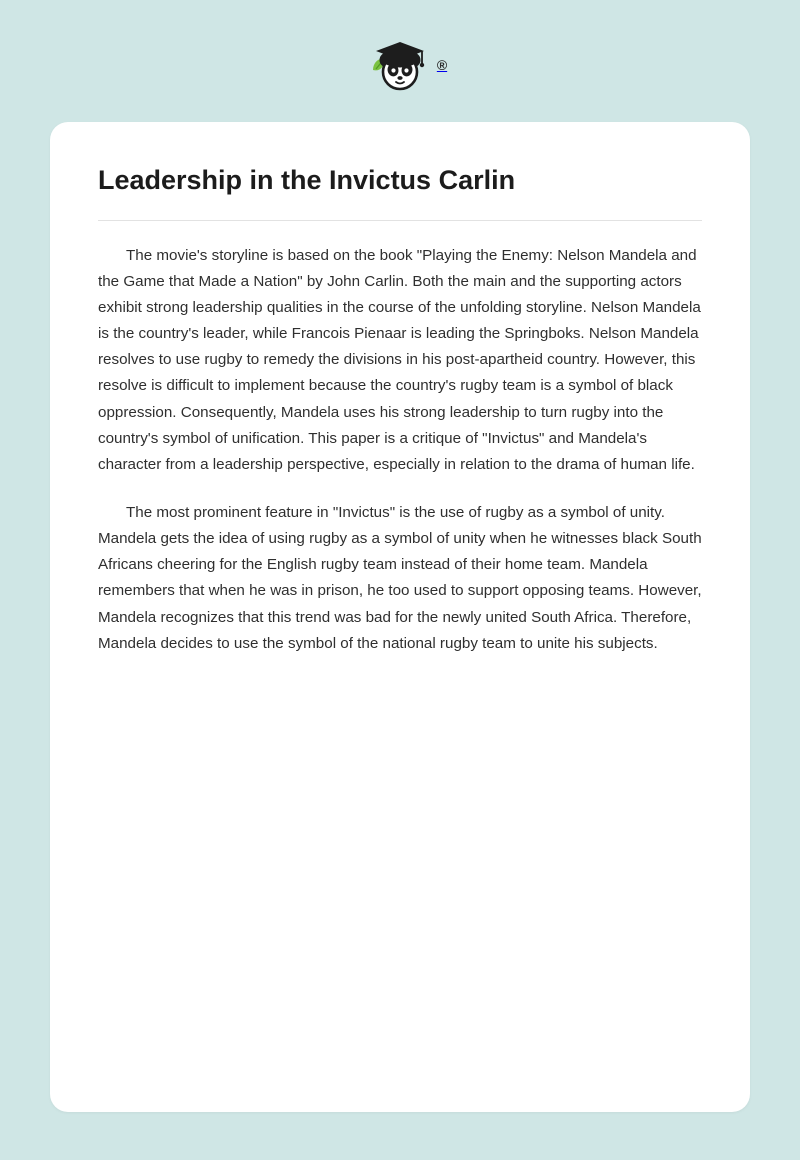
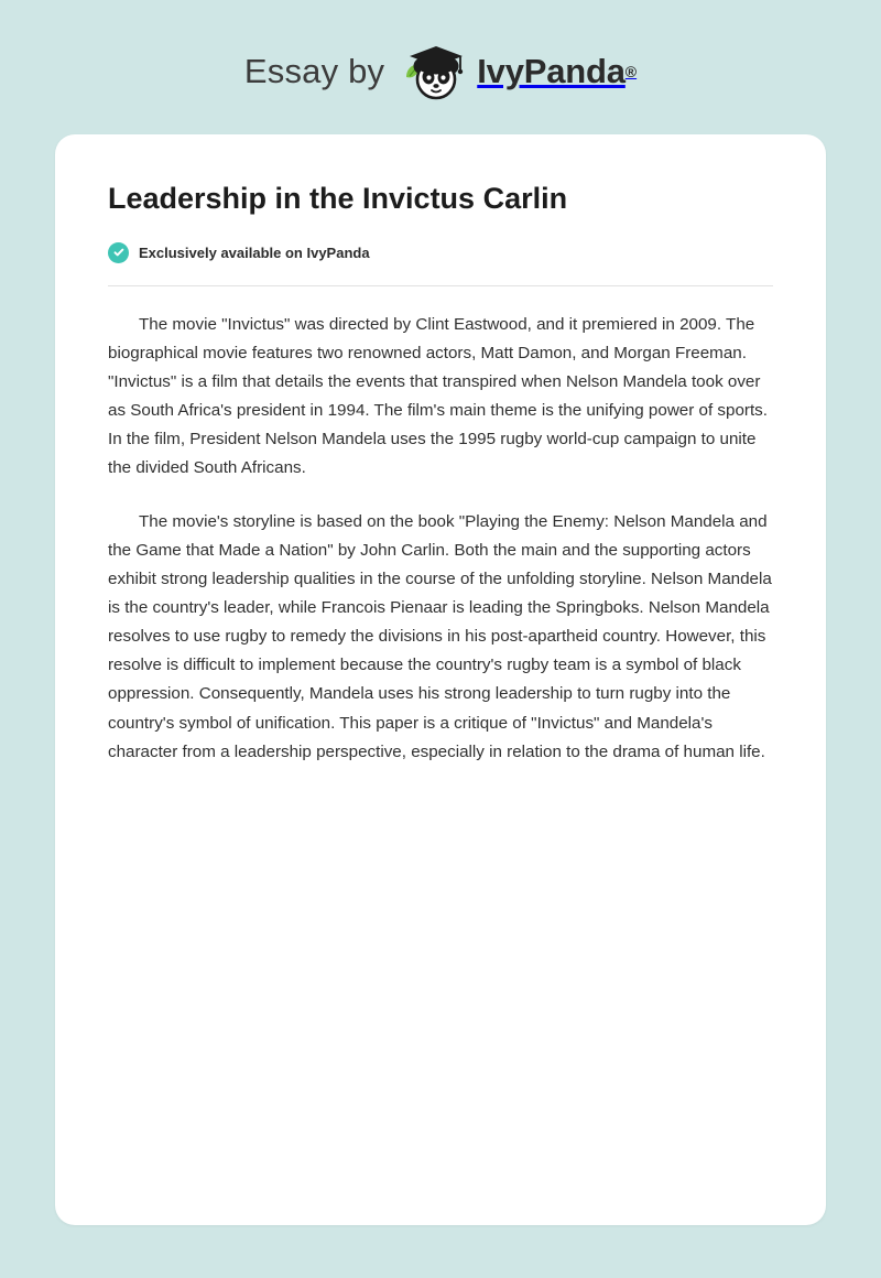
+ Essay by
+ IvyPanda
  ®
  Leadership in the Invictus Carlin
+ Exclusively available on IvyPanda
+ The movie "Invictus" was directed by Clint Eastwood, and it premiered in 2009. The biographical movie features two renowned actors, Matt Damon, and Morgan Freeman. "Invictus" is a film that details the events that transpired when Nelson Mandela took over as South Africa's president in 1994. The film's main theme is the unifying power of sports. In the film, President Nelson Mandela uses the 1995 rugby world-cup campaign to unite the divided South Africans.
  The movie's storyline is based on the book "Playing the Enemy: Nelson Mandela and the Game that Made a Nation" by John Carlin. Both the main and the supporting actors exhibit strong leadership qualities in the course of the unfolding storyline. Nelson Mandela is the country's leader, while Francois Pienaar is leading the Springboks. Nelson Mandela resolves to use rugby to remedy the divisions in his post-apartheid country. However, this resolve is difficult to implement because the country's rugby team is a symbol of black oppression. Consequently, Mandela uses his strong leadership to turn rugby into the country's symbol of unification. This paper is a critique of "Invictus" and Mandela's character from a leadership perspective, especially in relation to the drama of human life.
- The most prominent feature in "Invictus" is the use of rugby as a symbol of unity. Mandela gets the idea of using rugby as a symbol of unity when he witnesses black South Africans cheering for the English rugby team instead of their home team. Mandela remembers that when he was in prison, he too used to support opposing teams. However, Mandela recognizes that this trend was bad for the newly united South Africa. Therefore, Mandela decides to use the symbol of the national rugby team to unite his subjects.
